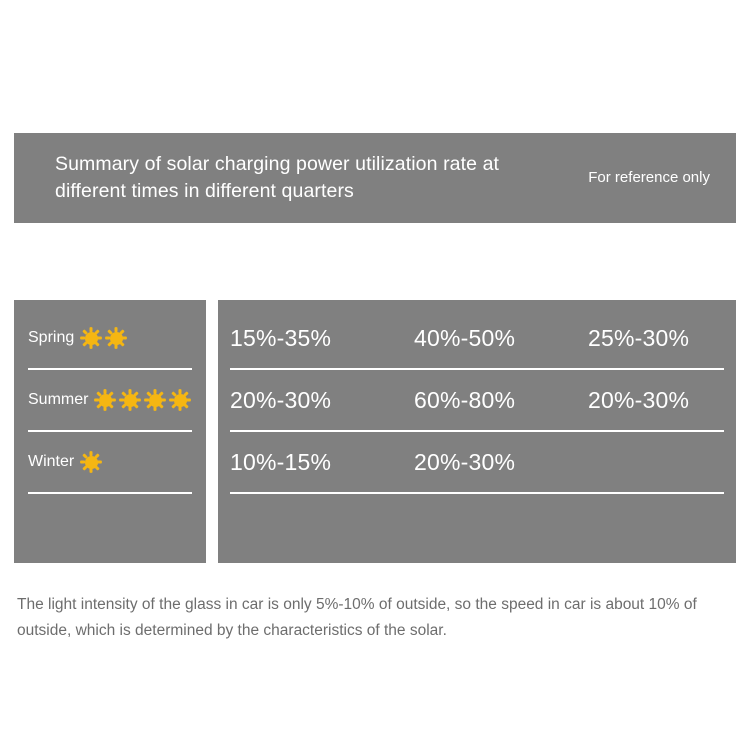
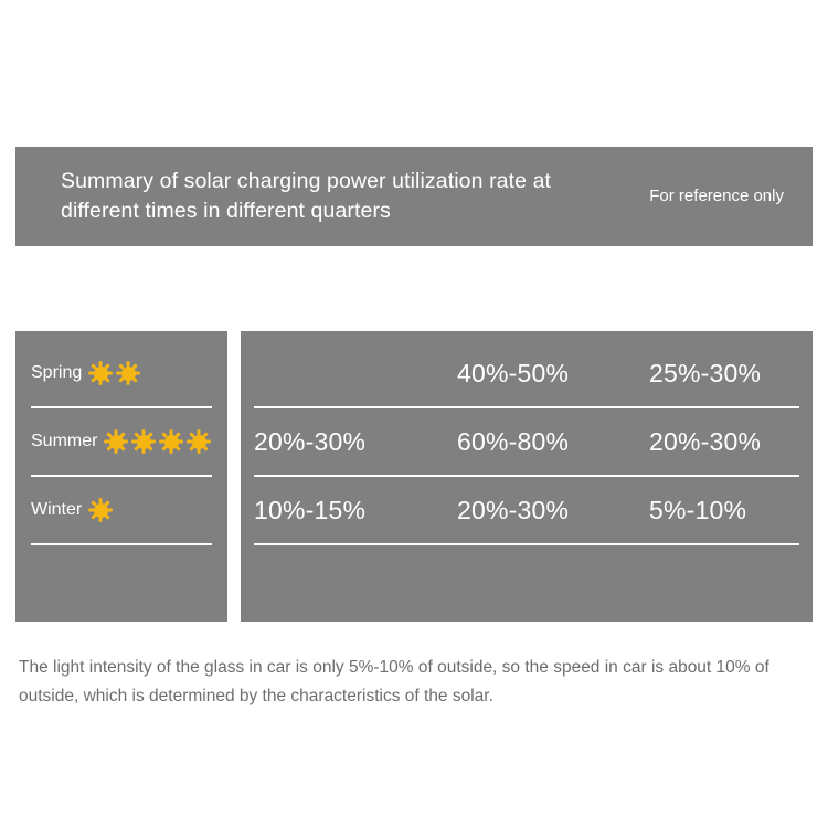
  Summary of solar charging power utilization rate at different times in different quarters
  For reference only
  Spring
  Summer
  Winter
- 15%-35%
  40%-50%
  25%-30%
  20%-30%
  60%-80%
  20%-30%
  10%-15%
  20%-30%
+ 5%-10%
  The light intensity of the glass in car is only 5%-10% of outside, so the speed in car is about 10% of outside, which is determined by the characteristics of the solar.
